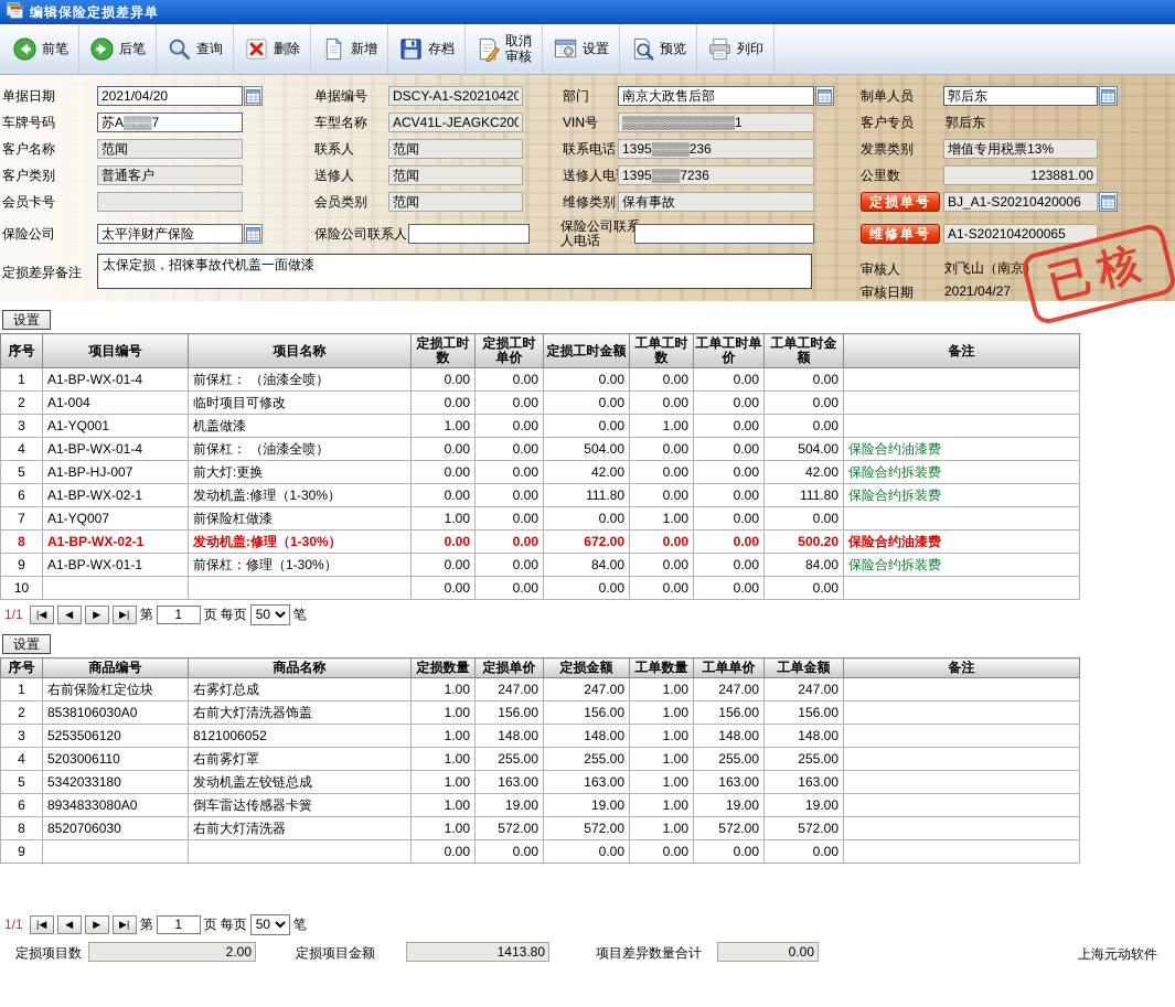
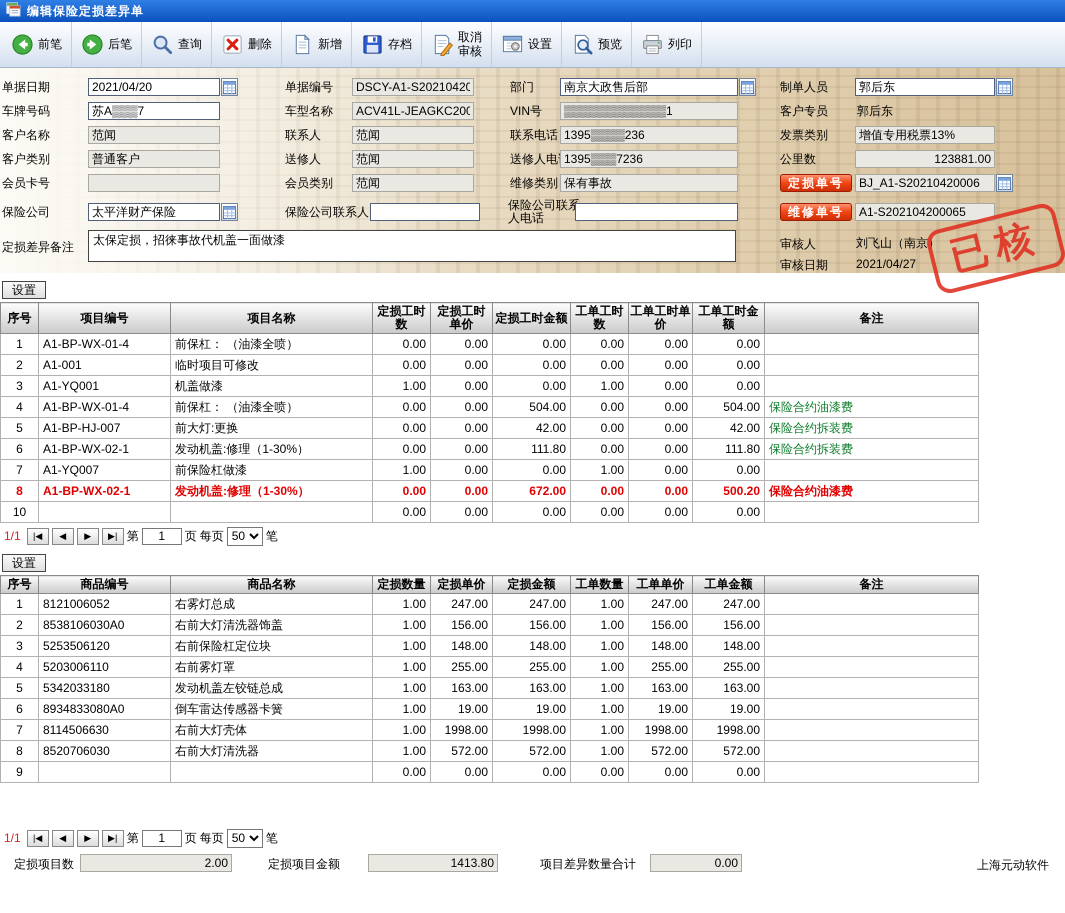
  编辑保险定损差异单
  前笔
  后笔
  查询
  删除
  新增
  存档
  取消审核
  设置
  预览
  列印
  单据日期
  2021/04/20
  单据编号
  DSCY-A1-S20210420
  部门
  南京大政售后部
  制单人员
  郭后东
  车牌号码
  苏A▒▒▒7
  车型名称
  ACV41L-JEAGKC200
  VIN号
  ▒▒▒▒▒▒▒▒▒▒▒▒1
  客户专员
  郭后东
  客户名称
  范闻
  联系人
  范闻
  联系电话
  1395▒▒▒▒236
  发票类别
  增值专用税票13%
  客户类别
  普通客户
  送修人
  范闻
  送修人电
  1395▒▒▒7236
  公里数
  123881.00
  会员卡号
  会员类别
  范闻
  维修类别
  保有事故
  定损单号
  BJ_A1-S20210420006
  保险公司
  太平洋财产保险
  保险公司联系人
  保险公司联系人电话
  维修单号
  A1-S202104200065
  定损差异备注
  太保定损，招徕事故代机盖一面做漆
  审核人
  刘飞山（南京）
  审核日期
  2021/04/27
  设置
  序号	项目编号	项目名称	定损工时数	定损工时单价	定损工时金额	工单工时数	工单工时单价	工单工时金额	备注
  1	A1-BP-WX-01-4	前保杠： （油漆全喷）	0.00	0.00	0.00	0.00	0.00	0.00
- 2	A1-004	临时项目可修改	0.00	0.00	0.00	0.00	0.00	0.00
+ 2	A1-001	临时项目可修改	0.00	0.00	0.00	0.00	0.00	0.00
  3	A1-YQ001	机盖做漆	1.00	0.00	0.00	1.00	0.00	0.00
  4	A1-BP-WX-01-4	前保杠： （油漆全喷）	0.00	0.00	504.00	0.00	0.00	504.00	保险合约油漆费
  5	A1-BP-HJ-007	前大灯:更换	0.00	0.00	42.00	0.00	0.00	42.00	保险合约拆装费
  6	A1-BP-WX-02-1	发动机盖:修理（1-30%）	0.00	0.00	111.80	0.00	0.00	111.80	保险合约拆装费
  7	A1-YQ007	前保险杠做漆	1.00	0.00	0.00	1.00	0.00	0.00
  8	A1-BP-WX-02-1	发动机盖:修理（1-30%）	0.00	0.00	672.00	0.00	0.00	500.20	保险合约油漆费
- 9	A1-BP-WX-01-1	前保杠：修理（1-30%）	0.00	0.00	84.00	0.00	0.00	84.00	保险合约拆装费
  10			0.00	0.00	0.00	0.00	0.00	0.00
  1/1
  |◀
  ◀
  ▶
  ▶|
  第
  1
  页
  每页
  50
  笔
  设置
  序号	商品编号	商品名称	定损数量	定损单价	定损金额	工单数量	工单单价	工单金额	备注
- 1	右前保险杠定位块	右雾灯总成	1.00	247.00	247.00	1.00	247.00	247.00
+ 1	8121006052	右雾灯总成	1.00	247.00	247.00	1.00	247.00	247.00
  2	8538106030A0	右前大灯清洗器饰盖	1.00	156.00	156.00	1.00	156.00	156.00
- 3	5253506120	8121006052	1.00	148.00	148.00	1.00	148.00	148.00
+ 3	5253506120	右前保险杠定位块	1.00	148.00	148.00	1.00	148.00	148.00
  4	5203006110	右前雾灯罩	1.00	255.00	255.00	1.00	255.00	255.00
  5	5342033180	发动机盖左铰链总成	1.00	163.00	163.00	1.00	163.00	163.00
  6	8934833080A0	倒车雷达传感器卡簧	1.00	19.00	19.00	1.00	19.00	19.00
+ 7	8114506630	右前大灯壳体	1.00	1998.00	1998.00	1.00	1998.00	1998.00
  8	8520706030	右前大灯清洗器	1.00	572.00	572.00	1.00	572.00	572.00
  9			0.00	0.00	0.00	0.00	0.00	0.00
  1/1
  |◀
  ◀
  ▶
  ▶|
  第
  1
  页
  每页
  50
  笔
  定损项目数
  2.00
  定损项目金额
  1413.80
  项目差异数量合计
  0.00
  上海元动软件
